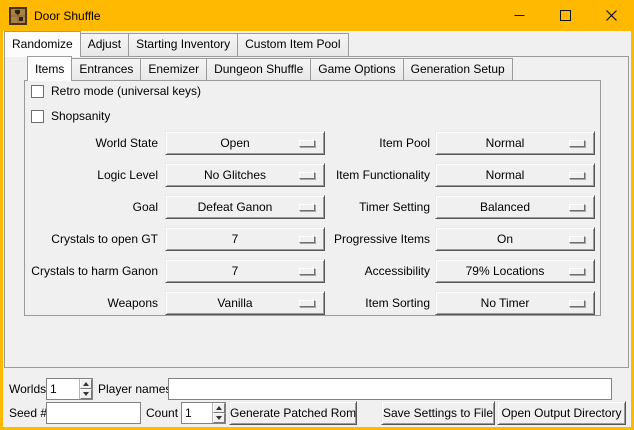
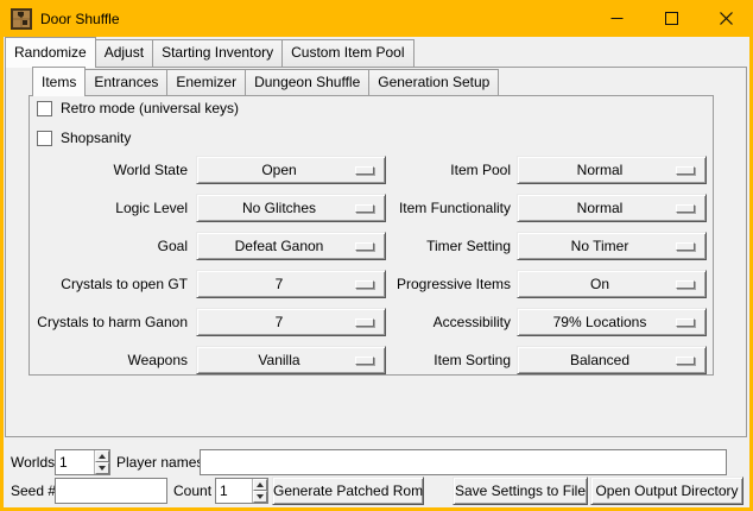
  Door Shuffle
  Randomize
  Adjust
  Starting Inventory
  Custom Item Pool
  Items
  Entrances
  Enemizer
  Dungeon Shuffle
- Game Options
  Generation Setup
  Retro mode (universal keys)
  Shopsanity
  World State
  Open
  Item Pool
  Normal
  Logic Level
  No Glitches
  Item Functionality
  Normal
  Goal
  Defeat Ganon
  Timer Setting
- Balanced
+ No Timer
  Crystals to open GT
  7
  Progressive Items
  On
  Crystals to harm Ganon
  7
  Accessibility
  79% Locations
  Weapons
  Vanilla
  Item Sorting
- No Timer
+ Balanced
  Worlds
  1
  Player name
  Seed #
  Count
  1
  Generate Patched Rom
  Save Settings to File
  Open Output Directory
